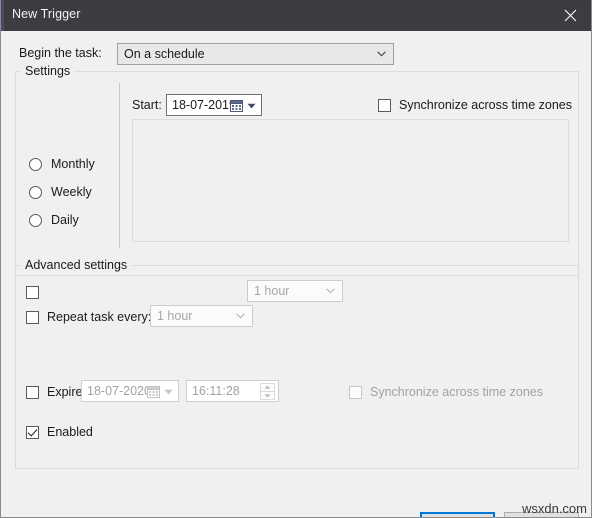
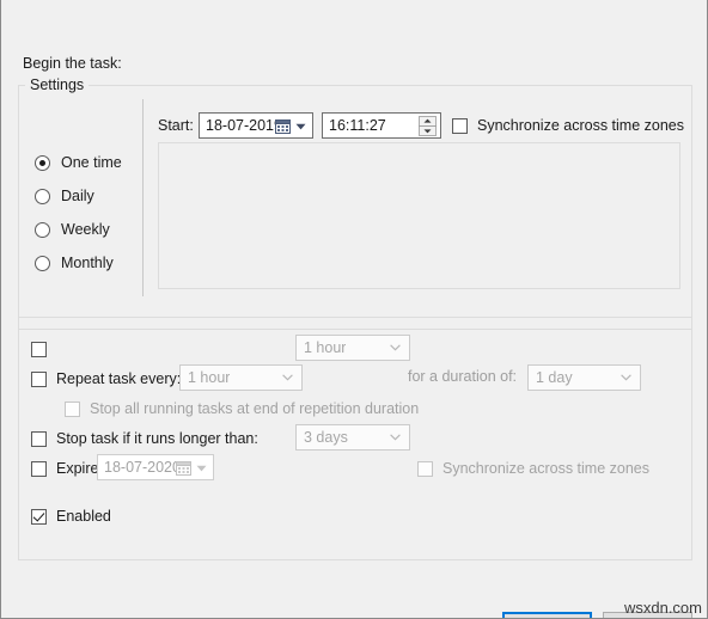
- New Trigger
  Begin the task:
- On a schedule
  Settings
+ One time
- Monthly
+ Daily
  Weekly
- Daily
+ Monthly
  Start:
  18-07-201
+ 16:11:27
  Synchronize across time zones
- Advanced settings
  1 hour
  Repeat task every
  1 hour
+ for a duration of:
+ 1 day
+ Stop all running tasks at end of repetition duration
+ Stop task if it runs longer than:
+ 3 days
  Expire
  18-07-202
- 16:11:28
  Synchronize across time zones
  Enabled
  wsxdn.com
